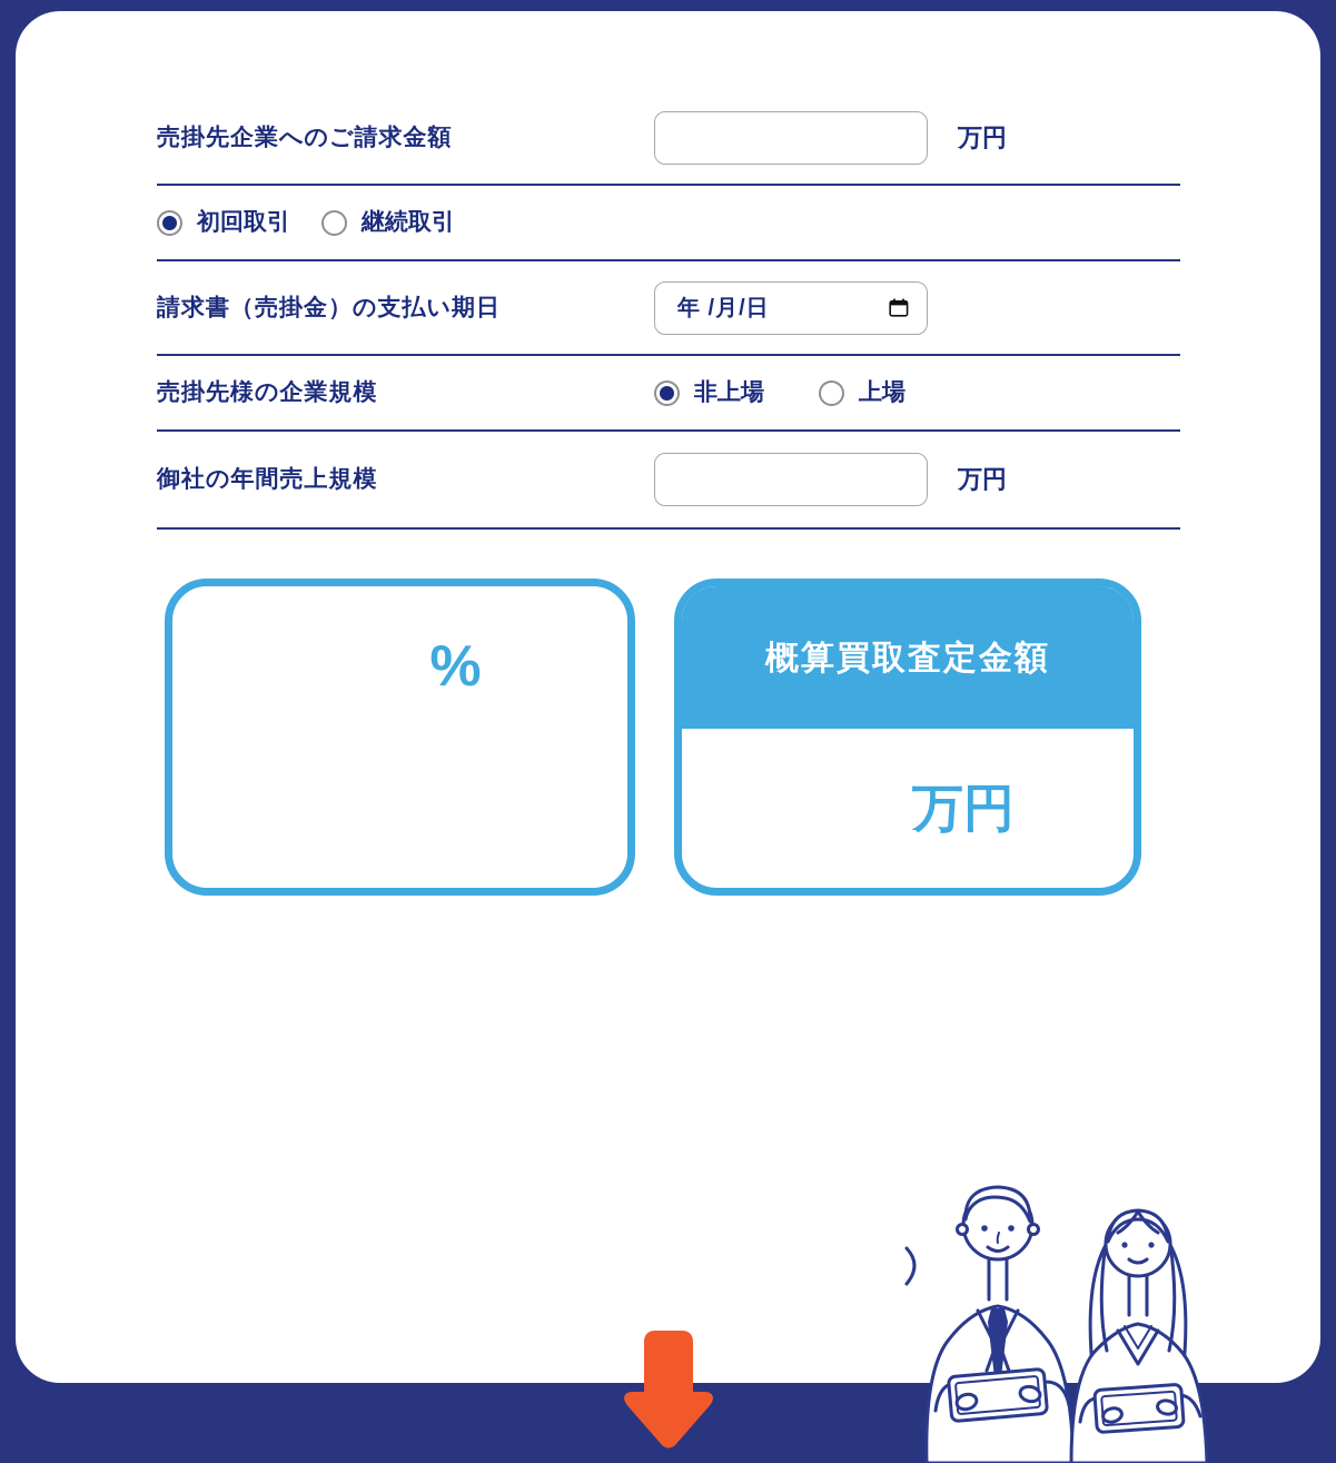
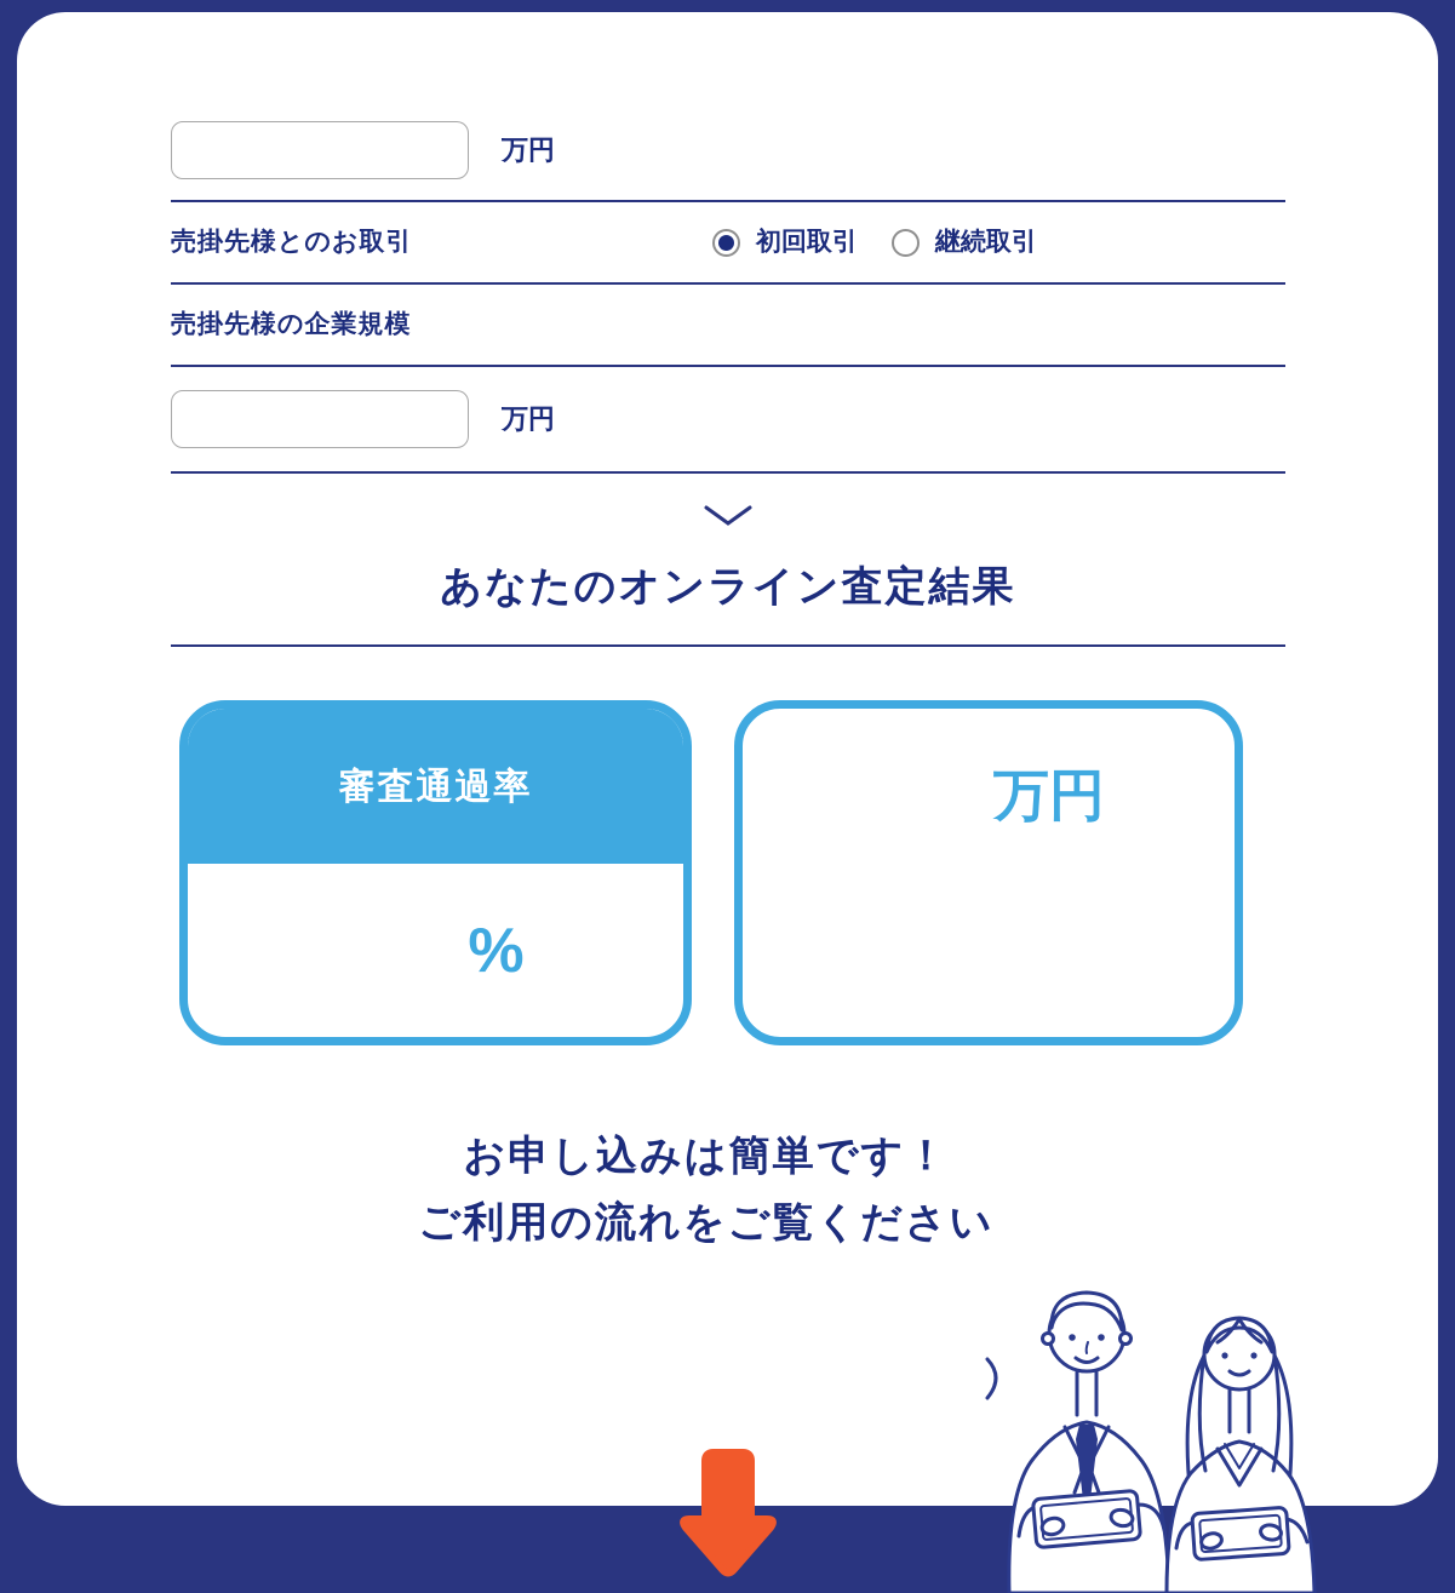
- 売掛先企業へのご請求金額
  万円
+ 売掛先様とのお取引
  初回取引
  継続取引
- 請求書（売掛金）の支払い期日
- 年 /月/日
  売掛先様の企業規模
- 非上場
- 上場
- 御社の年間売上規模
  万円
+ あなたのオンライン査定結果
+ 審査通過率
  %
- 概算買取査定金額
  万円
+ お申し込みは簡単です！
+ ご利用の流れをご覧ください
